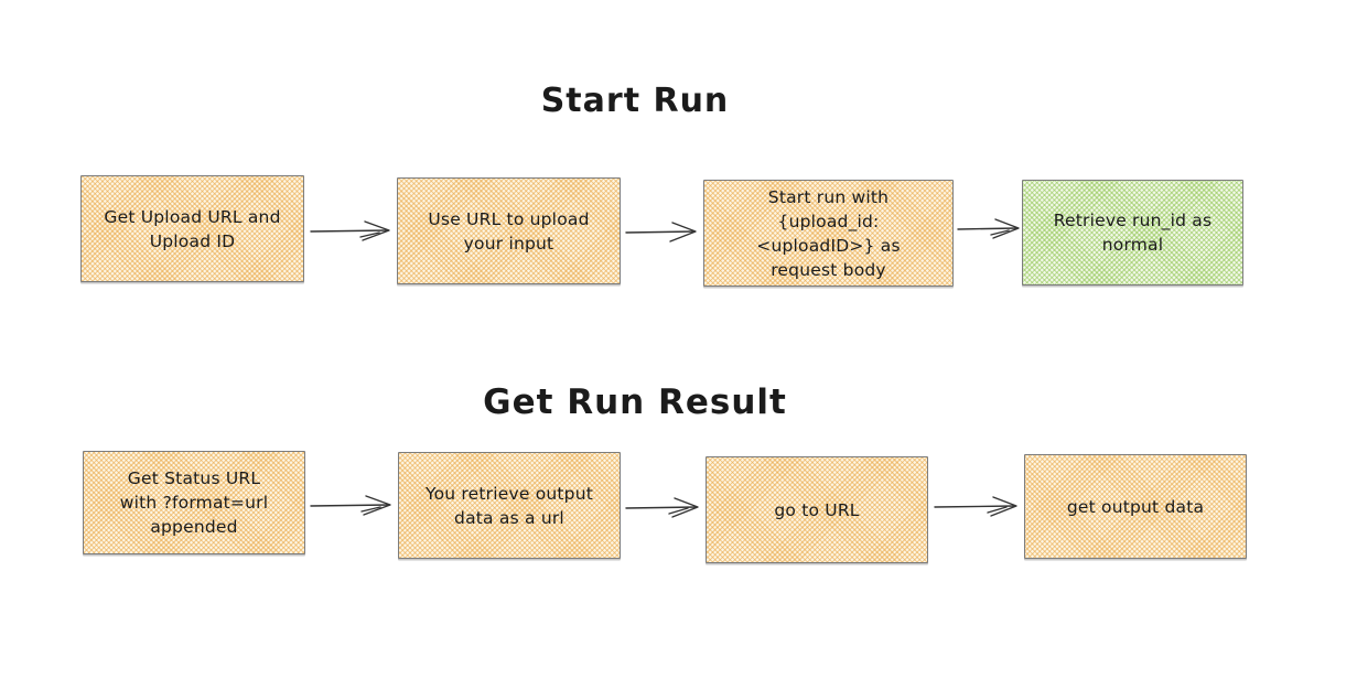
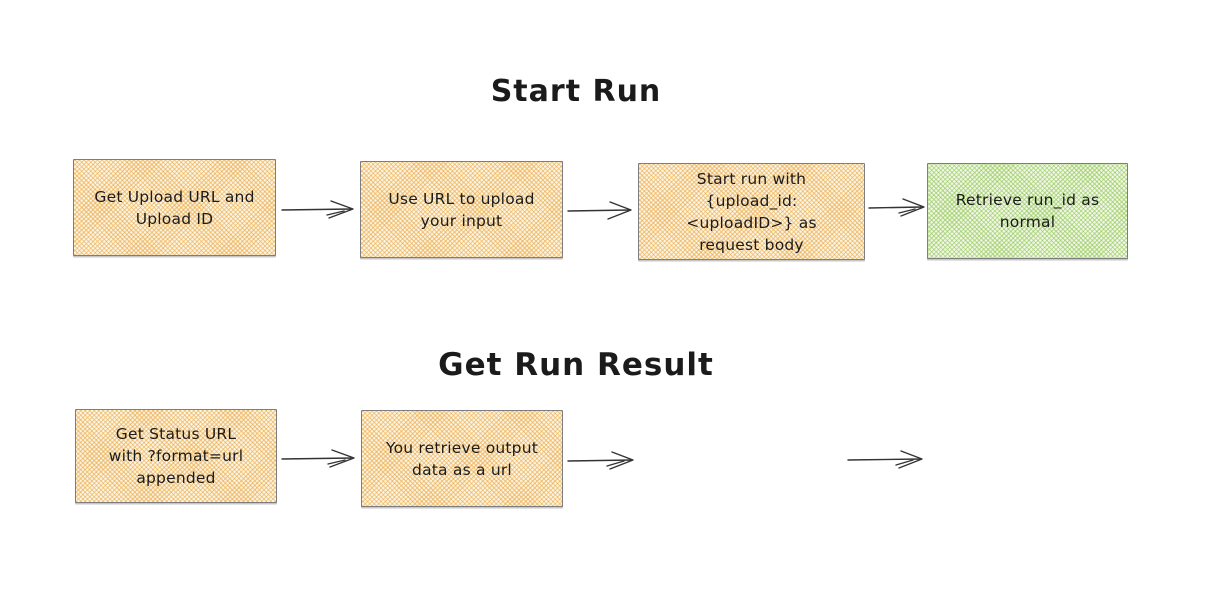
  Start Run
  Get Run Result
  Get Upload URL and
  Upload ID
  Use URL to upload
  your input
  Start run with
  {upload_id:
  <uploadID>} as
  request body
  Retrieve run_id as
  normal
  Get Status URL
  with ?format=url
  appended
  You retrieve output
  data as a url
- go to URL
- get output data
